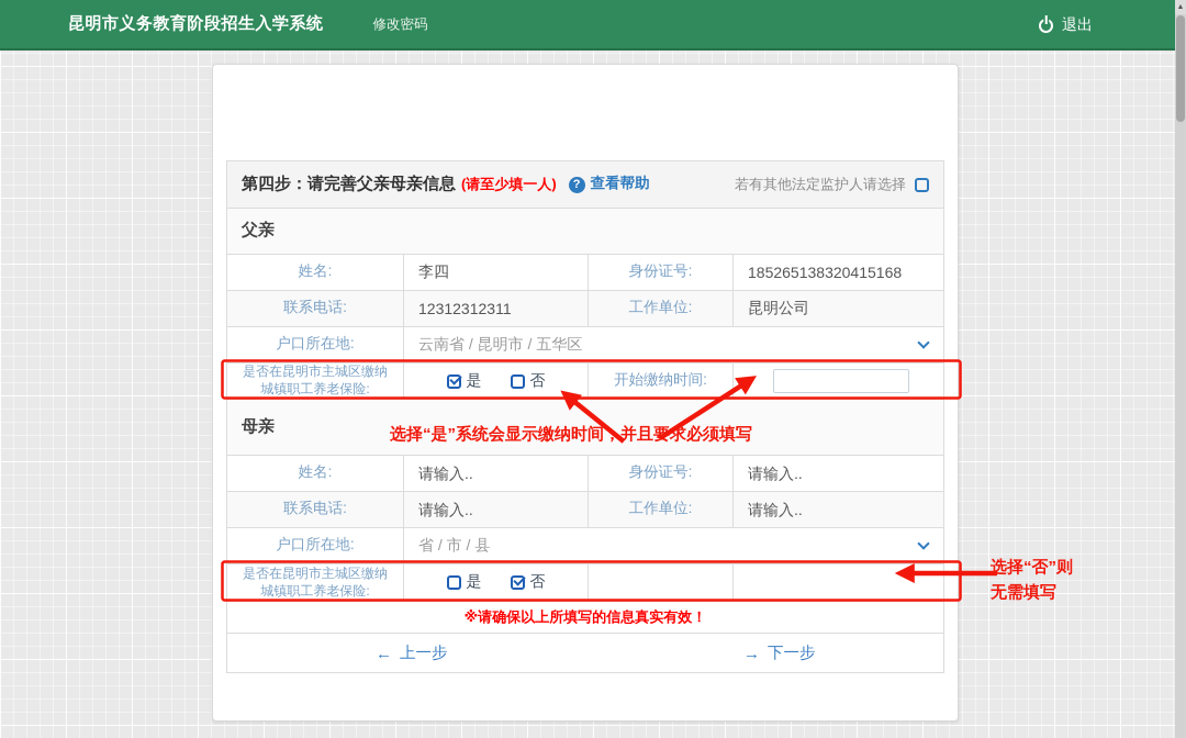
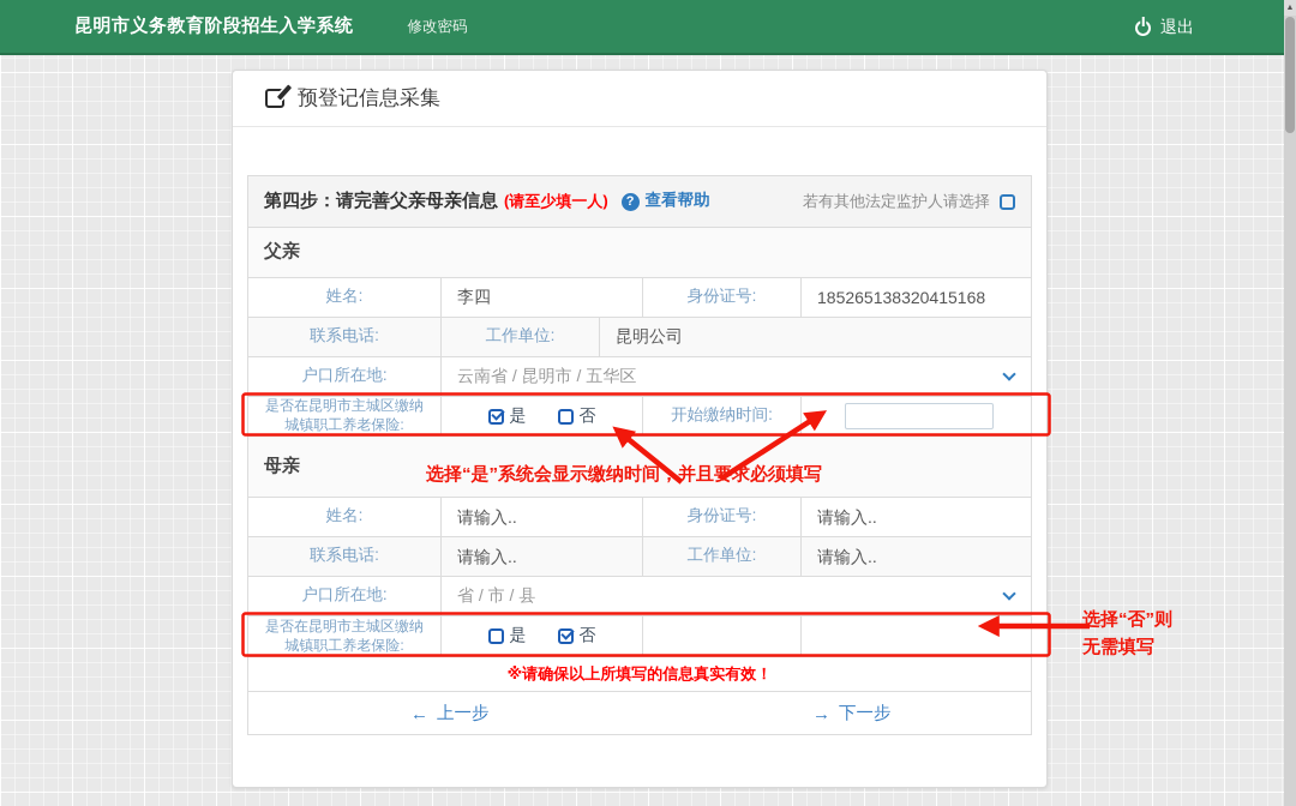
  昆明市义务教育阶段招生入学系统
  修改密码
  退出
+ 预登记信息采集
  第四步：请完善父亲母亲信息
  (请至少填一人)
  ?
  查看帮助
  若有其他法定监护人请选择
  父亲
  姓名:
  李四
  身份证号:
  185265138320415168
  联系电话:
- 12312312311
  工作单位:
  昆明公司
  户口所在地:
  云南省 / 昆明市 / 五华区
  是否在昆明市主城区缴纳
  城镇职工养老保险:
  是
  否
  开始缴纳时间:
  母亲
  姓名:
  请输入..
  身份证号:
  请输入..
  联系电话:
  请输入..
  工作单位:
  请输入..
  户口所在地:
  省 / 市 / 县
  是否在昆明市主城区缴纳
  城镇职工养老保险:
  是
  否
  ※请确保以上所填写的信息真实有效！
  ←
  上一步
  →
  下一步
  选择“是”系统会显示缴纳时间，并且要求必须填写
  选择“否”则
  无需填写
